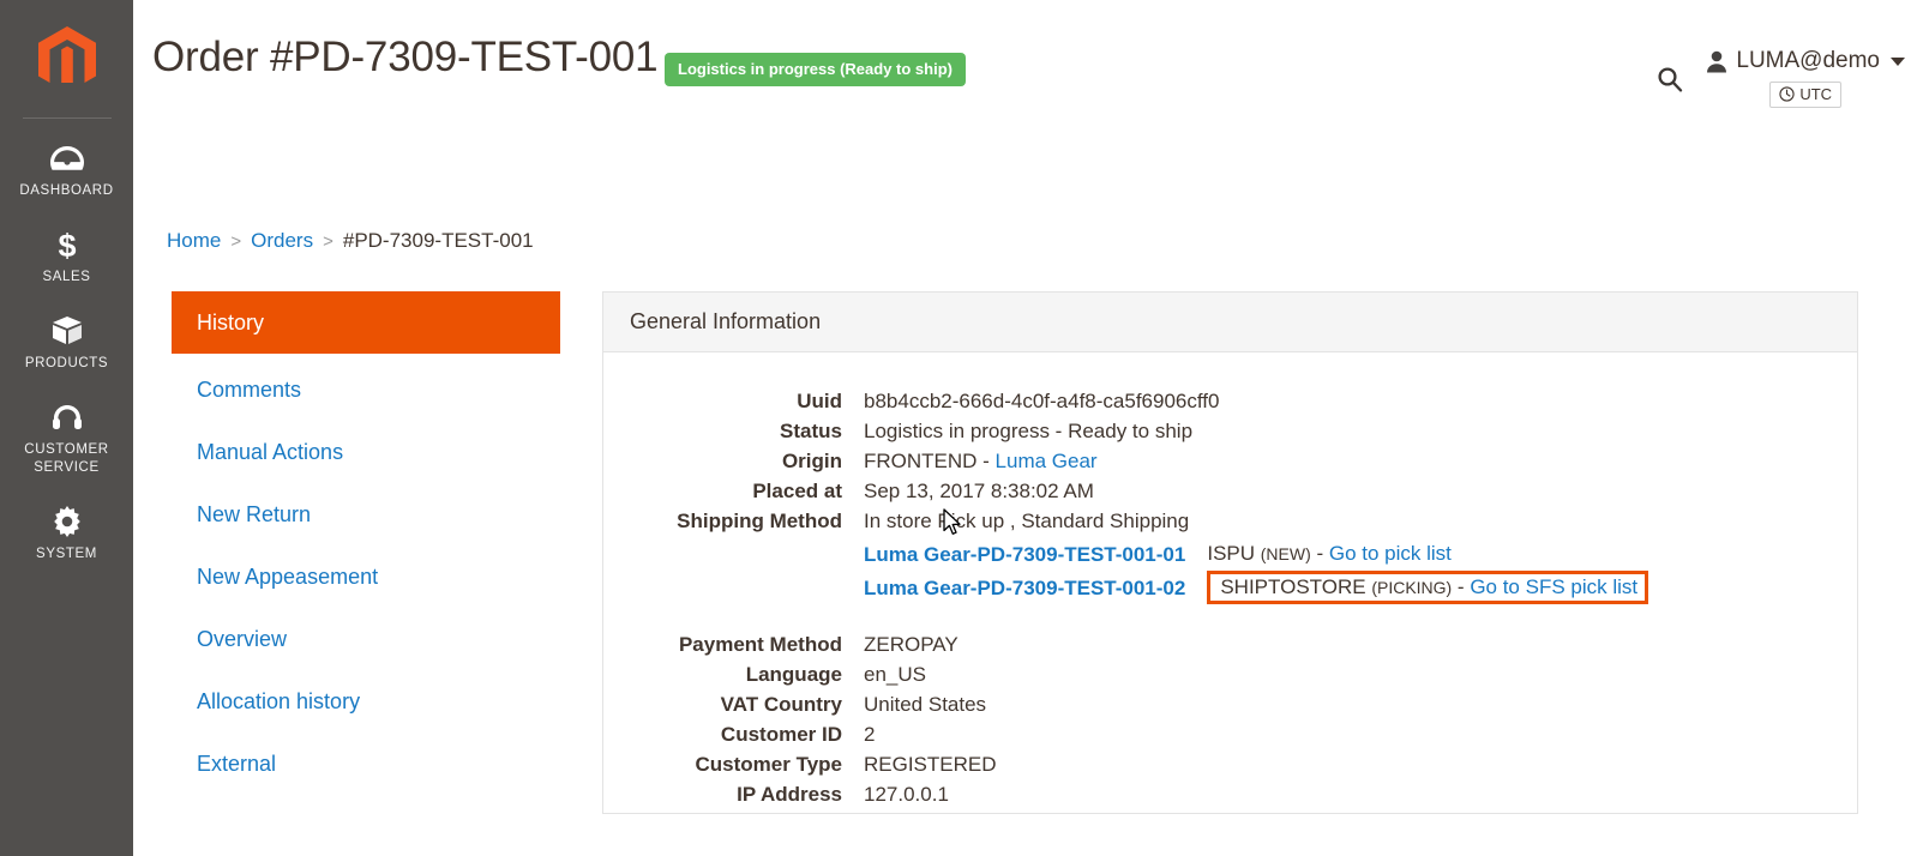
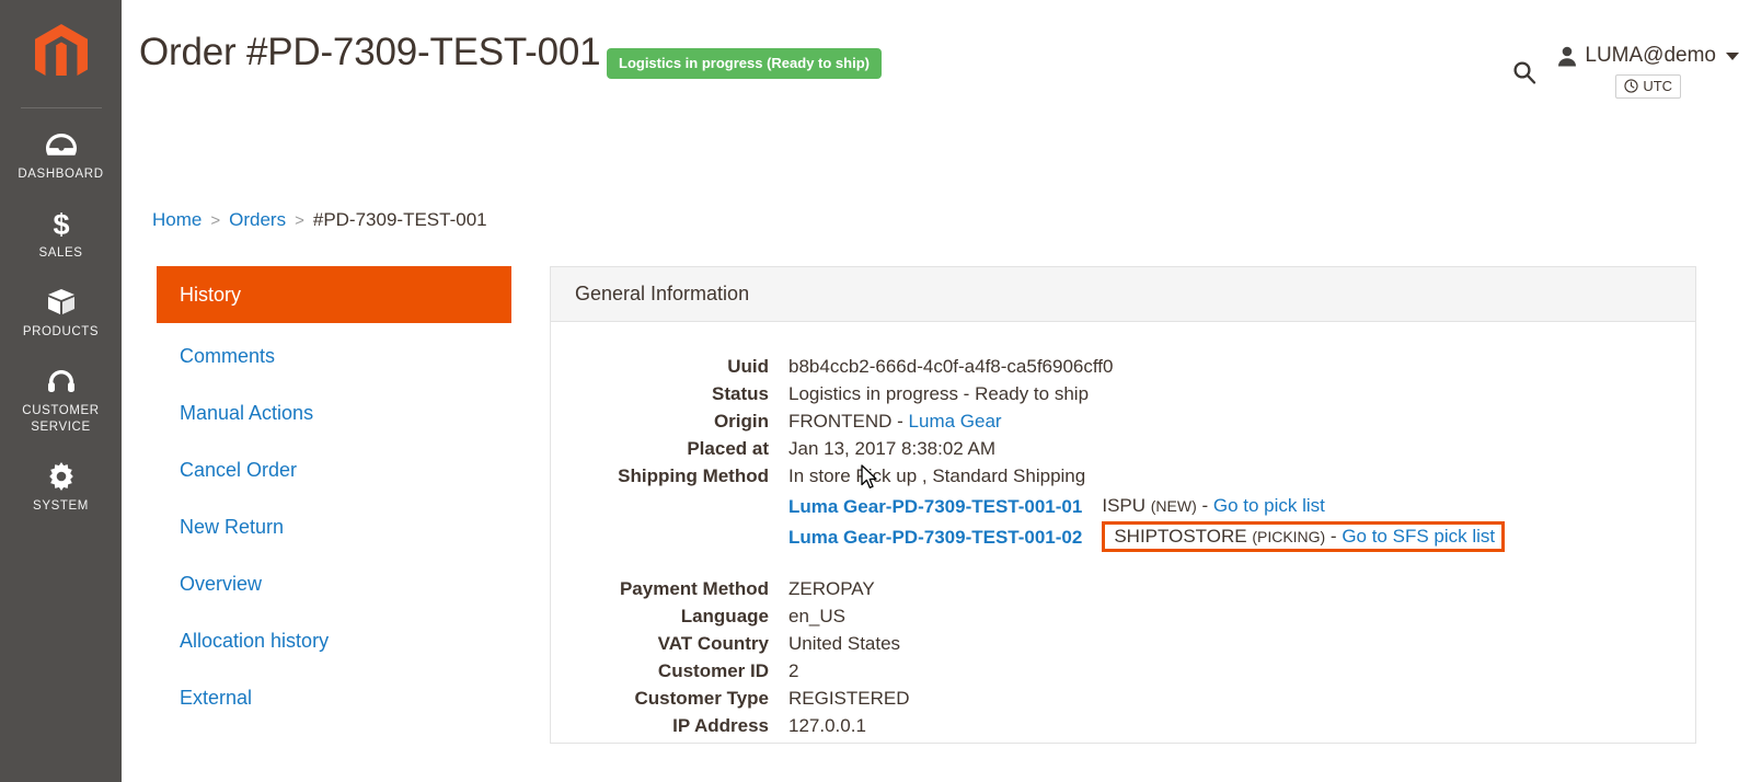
  DASHBOARD
  $
  SALES
  PRODUCTS
  CUSTOMER SERVICE
  SYSTEM
  Order #PD-7309-TEST-001
  Logistics in progress (Ready to ship)
  LUMA@demo
  UTC
  Home
  >
  Orders
  >
  #PD-7309-TEST-001
  History
  Comments
  Manual Actions
+ Cancel Order
  New Return
- New Appeasement
  Overview
  Allocation history
  External
  General Information
  Uuid
  b8b4ccb2-666d-4c0f-a4f8-ca5f6906cff0
  Status
  Logistics in progress - Ready to ship
  Origin
  FRONTEND - Luma Gear
  Placed at
- Sep 13, 2017 8:38:02 AM
+ Jan 13, 2017 8:38:02 AM
  Shipping Method
  In storeck up , Standard Shipping
  Luma Gear-PD-7309-TEST-001-01
  ISPU (NEW) - Go to pick list
  Luma Gear-PD-7309-TEST-001-02
  SHIPTOSTORE (PICKING) - Go to SFS pick list
  Payment Method
  ZEROPAY
  Language
  en_US
  VAT Country
  United States
  Customer ID
  2
  Customer Type
  REGISTERED
  IP Address
  127.0.0.1
